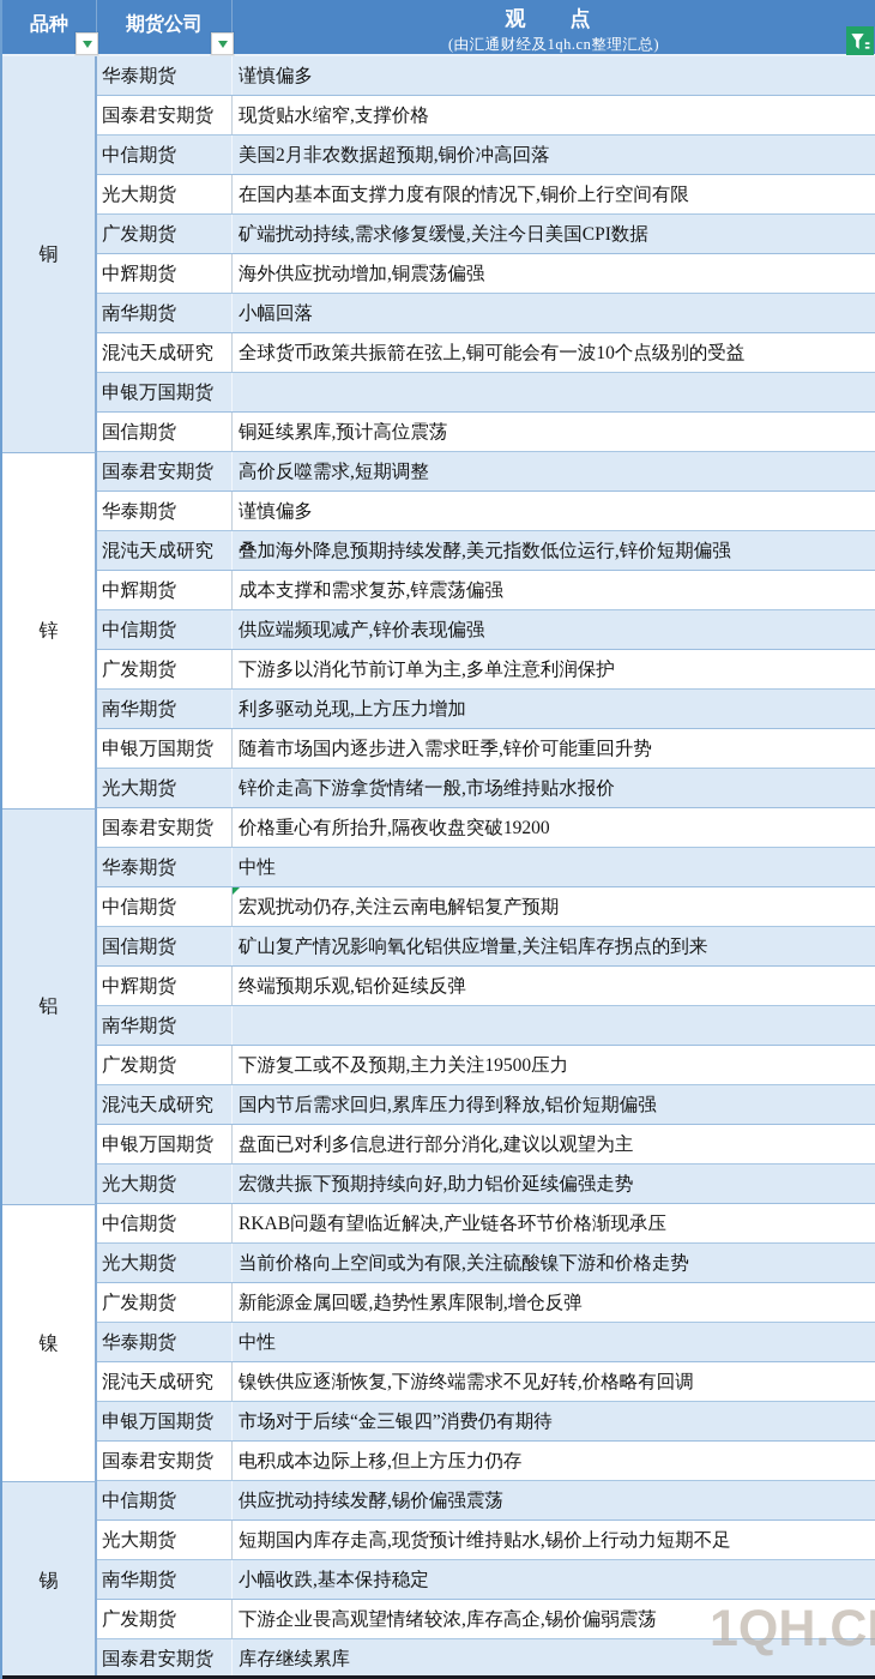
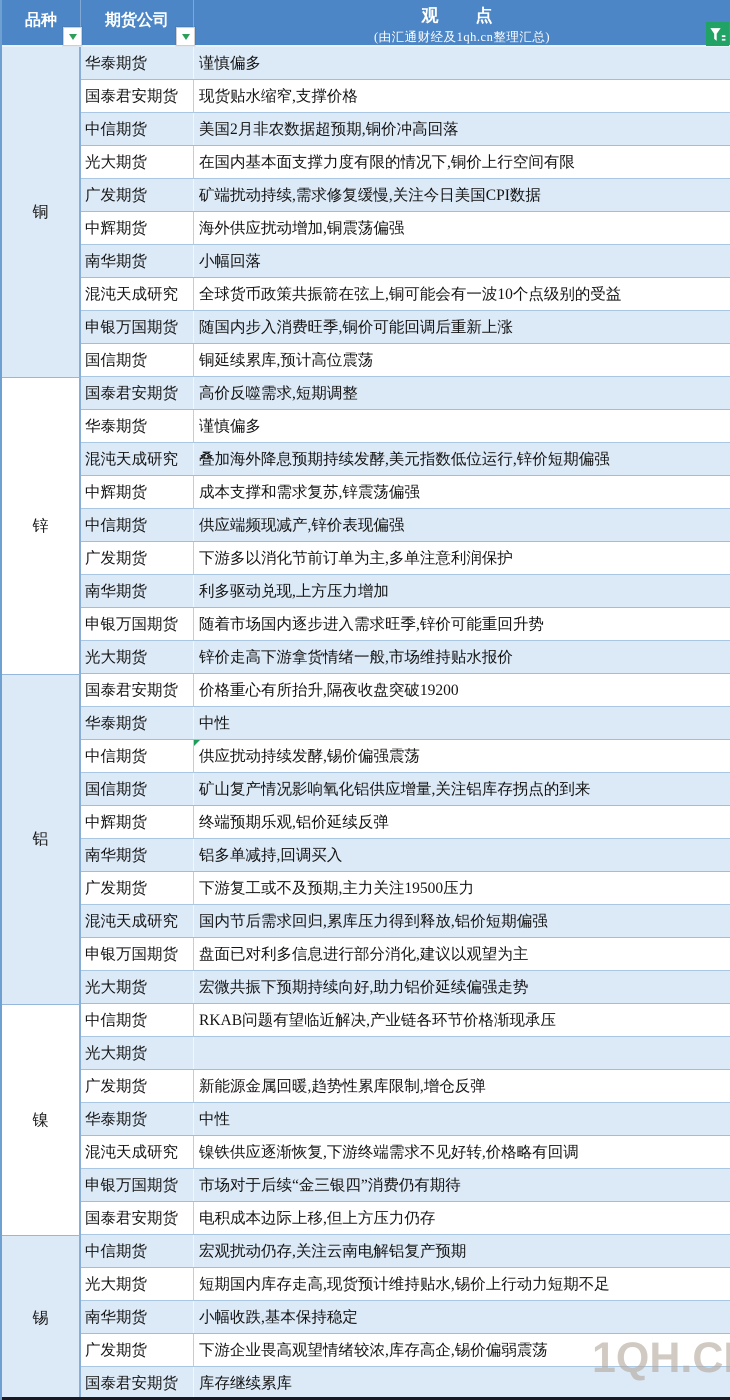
  品种
  期货公司
  观 点
  (由汇通财经及1qh.cn整理汇总)
  铜
  华泰期货
  谨慎偏多
  国泰君安期货
  现货贴水缩窄,支撑价格
  中信期货
  美国2月非农数据超预期,铜价冲高回落
  光大期货
  在国内基本面支撑力度有限的情况下,铜价上行空间有限
  广发期货
  矿端扰动持续,需求修复缓慢,关注今日美国CPI数据
  中辉期货
  海外供应扰动增加,铜震荡偏强
  南华期货
  小幅回落
  混沌天成研究
  全球货币政策共振箭在弦上,铜可能会有一波10个点级别的受益
  申银万国期货
+ 随国内步入消费旺季,铜价可能回调后重新上涨
  国信期货
  铜延续累库,预计高位震荡
  锌
  国泰君安期货
  高价反噬需求,短期调整
  华泰期货
  谨慎偏多
  混沌天成研究
  叠加海外降息预期持续发酵,美元指数低位运行,锌价短期偏强
  中辉期货
  成本支撑和需求复苏,锌震荡偏强
  中信期货
  供应端频现减产,锌价表现偏强
  广发期货
  下游多以消化节前订单为主,多单注意利润保护
  南华期货
  利多驱动兑现,上方压力增加
  申银万国期货
  随着市场国内逐步进入需求旺季,锌价可能重回升势
  光大期货
  锌价走高下游拿货情绪一般,市场维持贴水报价
  铝
  国泰君安期货
  价格重心有所抬升,隔夜收盘突破19200
  华泰期货
  中性
  中信期货
- 宏观扰动仍存,关注云南电解铝复产预期
+ 供应扰动持续发酵,锡价偏强震荡
  国信期货
  矿山复产情况影响氧化铝供应增量,关注铝库存拐点的到来
  中辉期货
  终端预期乐观,铝价延续反弹
  南华期货
+ 铝多单减持,回调买入
  广发期货
  下游复工或不及预期,主力关注19500压力
  混沌天成研究
  国内节后需求回归,累库压力得到释放,铝价短期偏强
  申银万国期货
  盘面已对利多信息进行部分消化,建议以观望为主
  光大期货
  宏微共振下预期持续向好,助力铝价延续偏强走势
  镍
  中信期货
  RKAB问题有望临近解决,产业链各环节价格渐现承压
  光大期货
- 当前价格向上空间或为有限,关注硫酸镍下游和价格走势
  广发期货
  新能源金属回暖,趋势性累库限制,增仓反弹
  华泰期货
  中性
  混沌天成研究
  镍铁供应逐渐恢复,下游终端需求不见好转,价格略有回调
  申银万国期货
  市场对于后续“金三银四”消费仍有期待
  国泰君安期货
  电积成本边际上移,但上方压力仍存
  锡
  中信期货
- 供应扰动持续发酵,锡价偏强震荡
+ 宏观扰动仍存,关注云南电解铝复产预期
  光大期货
  短期国内库存走高,现货预计维持贴水,锡价上行动力短期不足
  南华期货
  小幅收跌,基本保持稳定
  广发期货
  下游企业畏高观望情绪较浓,库存高企,锡价偏弱震荡
  国泰君安期货
  库存继续累库
  1QH.C
